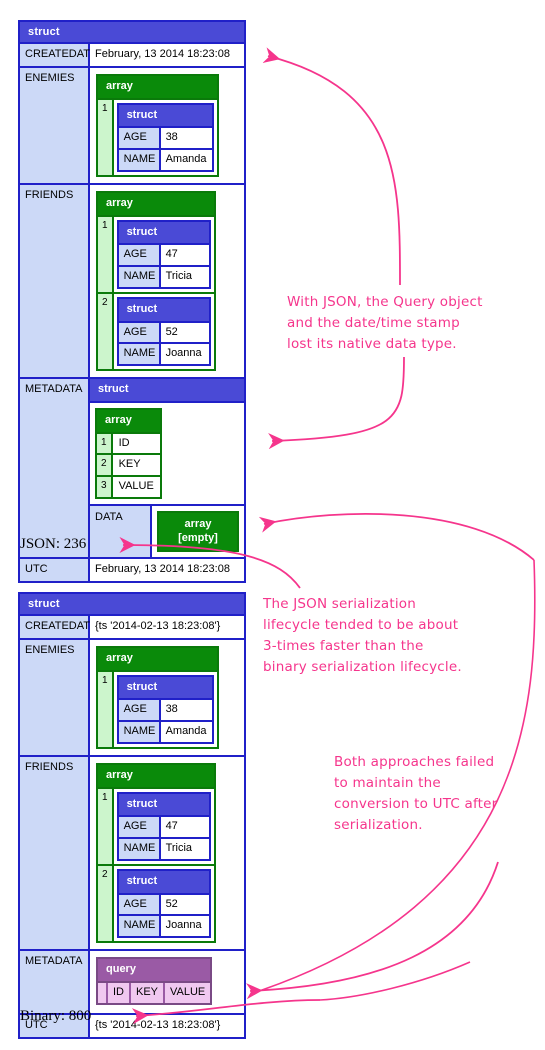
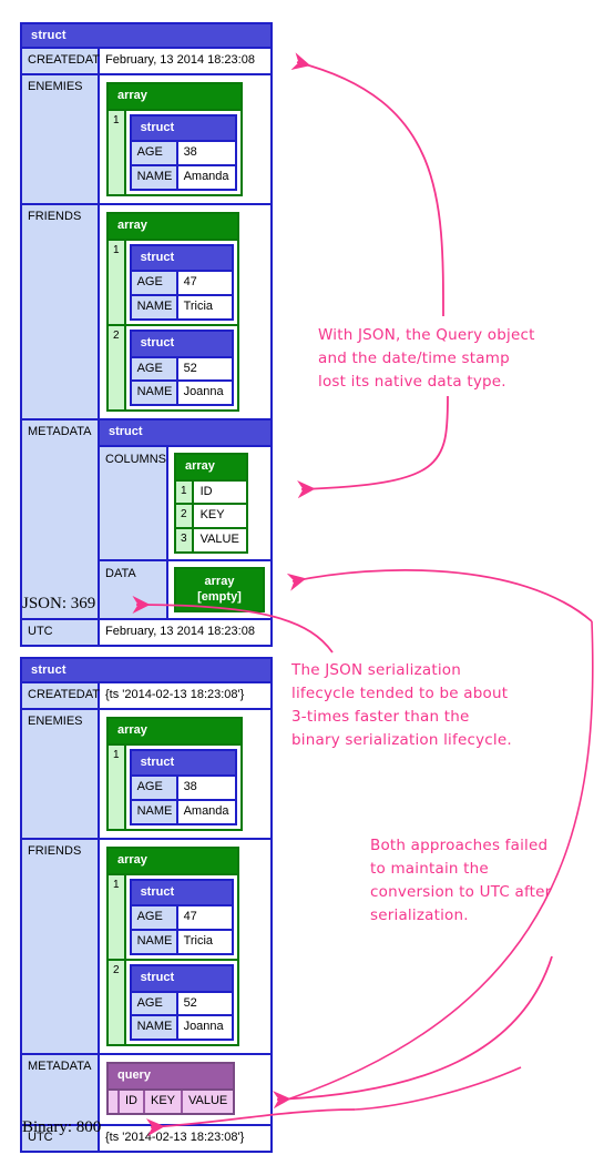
  struct
  CREATEDAT
  February, 13 2014 18:23:08
  ENEMIES
  array
  1
  struct
  AGE
  38
  NAME
  Amanda
  FRIENDS
  array
  1
  struct
  AGE
  47
  NAME
  Tricia
  2
  struct
  AGE
  52
  NAME
  Joanna
  METADATA
  struct
+ COLUMNS
  array
  1
  ID
  2
  KEY
  3
  VALUE
  DATA
  array [empty]
  UTC
  February, 13 2014 18:23:08
- JSON: 236
+ JSON: 369
  struct
  CREATEDAT
  {ts '2014-02-13 18:23:08'}
  ENEMIES
  array
  1
  struct
  AGE
  38
  NAME
  Amanda
  FRIENDS
  array
  1
  struct
  AGE
  47
  NAME
  Tricia
  2
  struct
  AGE
  52
  NAME
  Joanna
  METADATA
  query
  ID
  KEY
  VALUE
  UTC
  {ts '2014-02-13 18:23:08'}
  Binary: 800
  With JSON, the Query object
  and the date/time stamp
  lost its native data type.
  The JSON serialization
  lifecycle tended to be about
  3-times faster than the
  binary serialization lifecycle.
  Both approaches failed
  to maintain the
  conversion to UTC after
  serialization.
